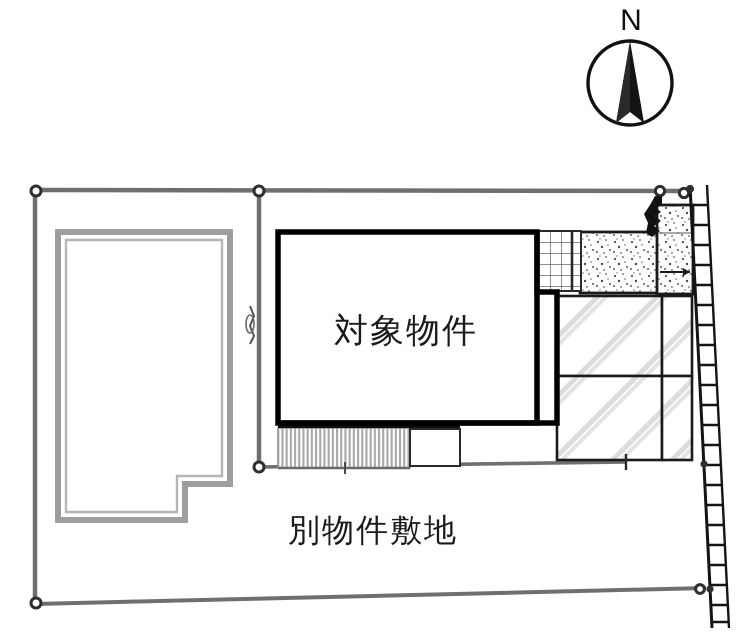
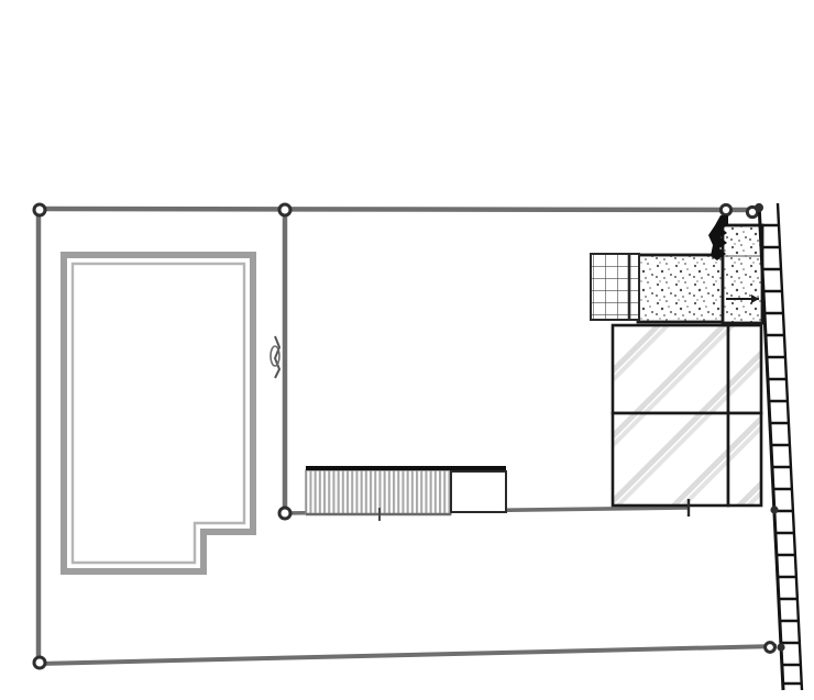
- N
- 対象物件
- 別物件敷地
